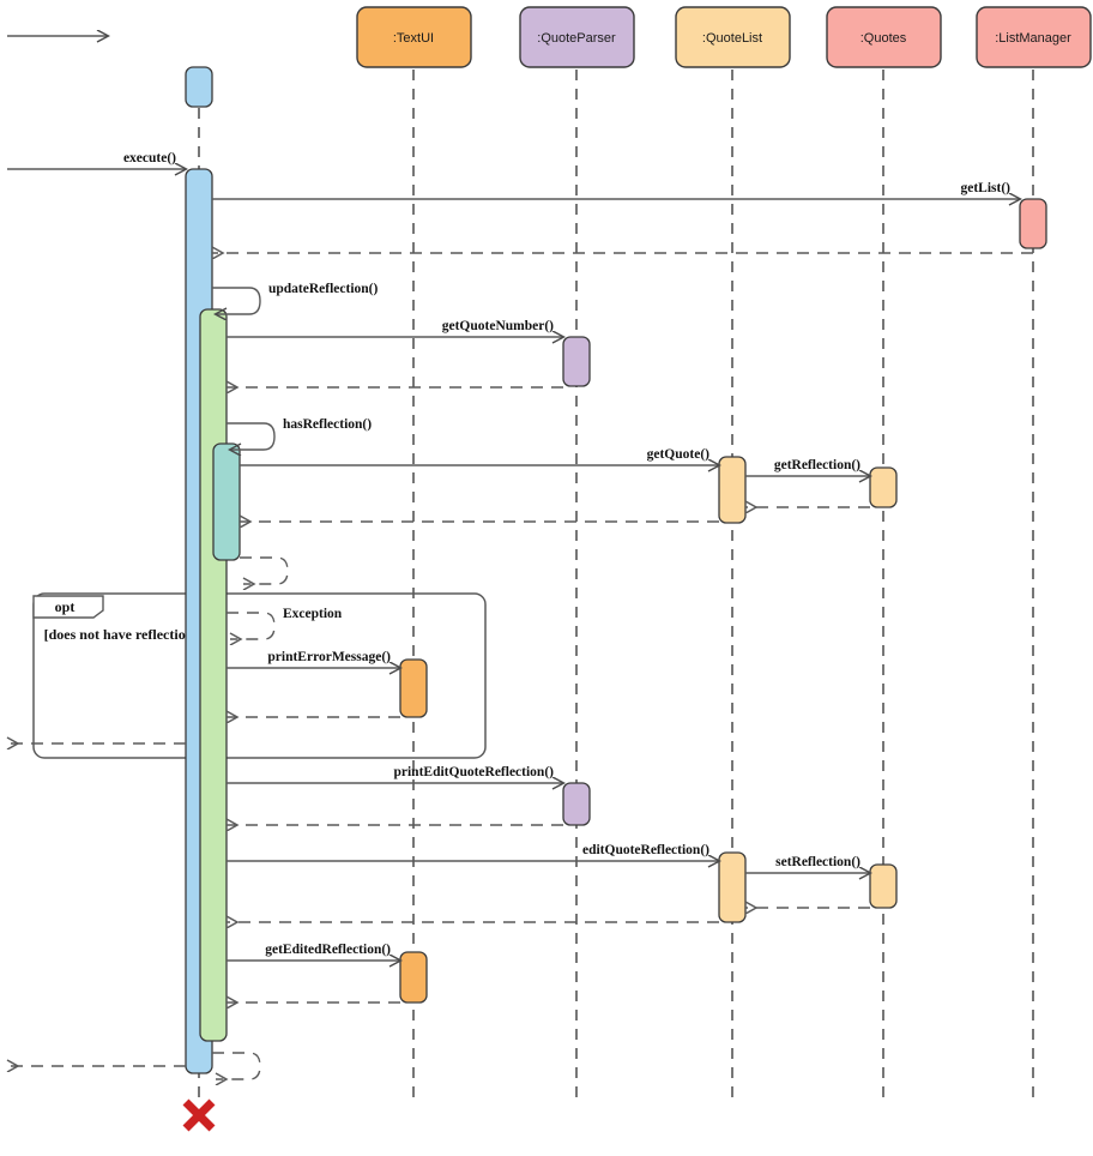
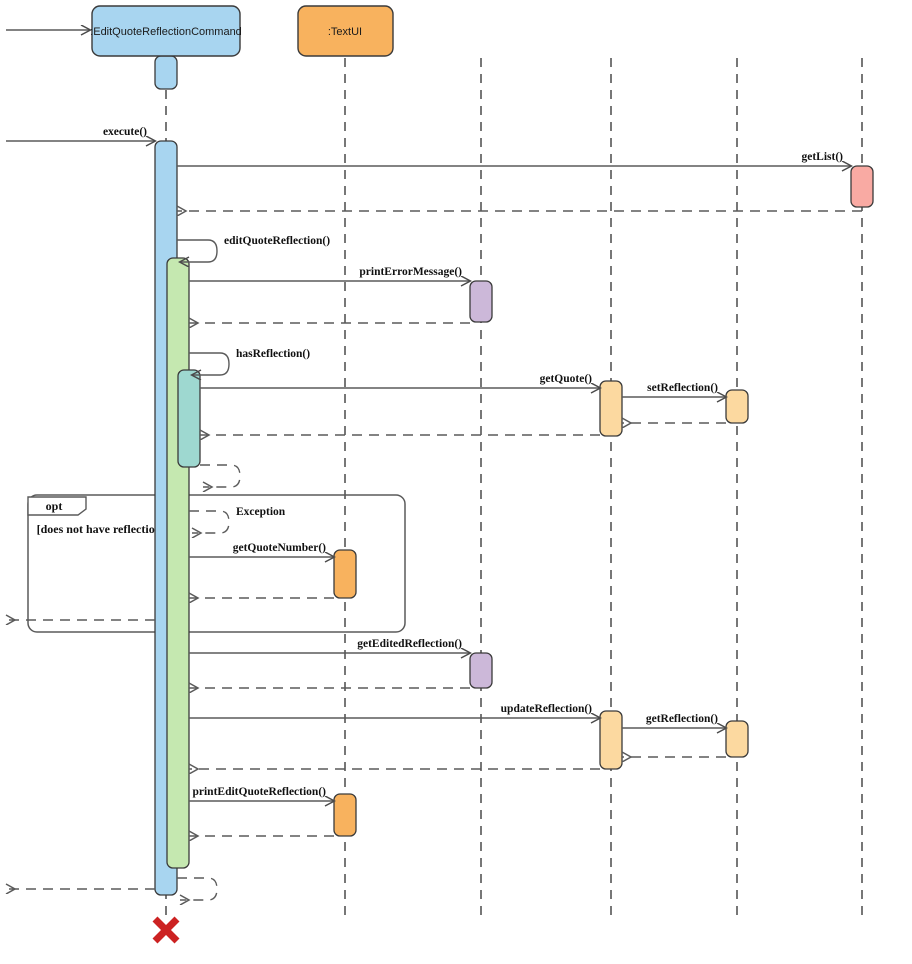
  opt
  [does not have reflectio
  execute()
  getList()
- updateReflection()
+ editQuoteReflection()
- getQuoteNumber()
+ printErrorMessage()
  hasReflection()
  getQuote()
- getReflection()
+ setReflection()
  Exception
- printErrorMessage()
+ getQuoteNumber()
- printEditQuoteReflection()
+ getEditedReflection()
- editQuoteReflection()
+ updateReflection()
- setReflection()
+ getReflection()
- getEditedReflection()
+ printEditQuoteReflection()
+ :EditQuoteReflectionCommand
  :TextUI
- :QuoteParser
- :QuoteList
- :Quotes
- :ListManager
